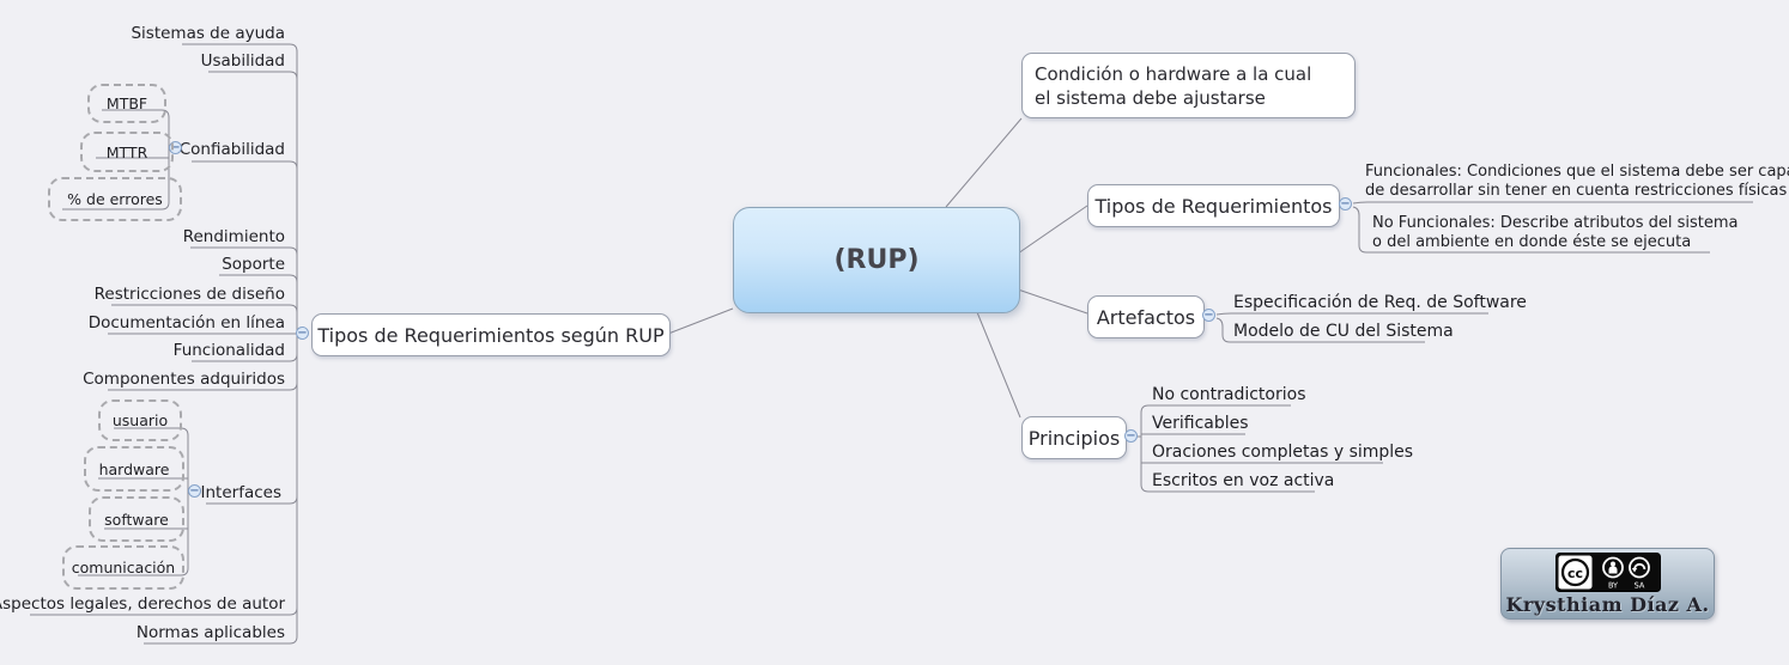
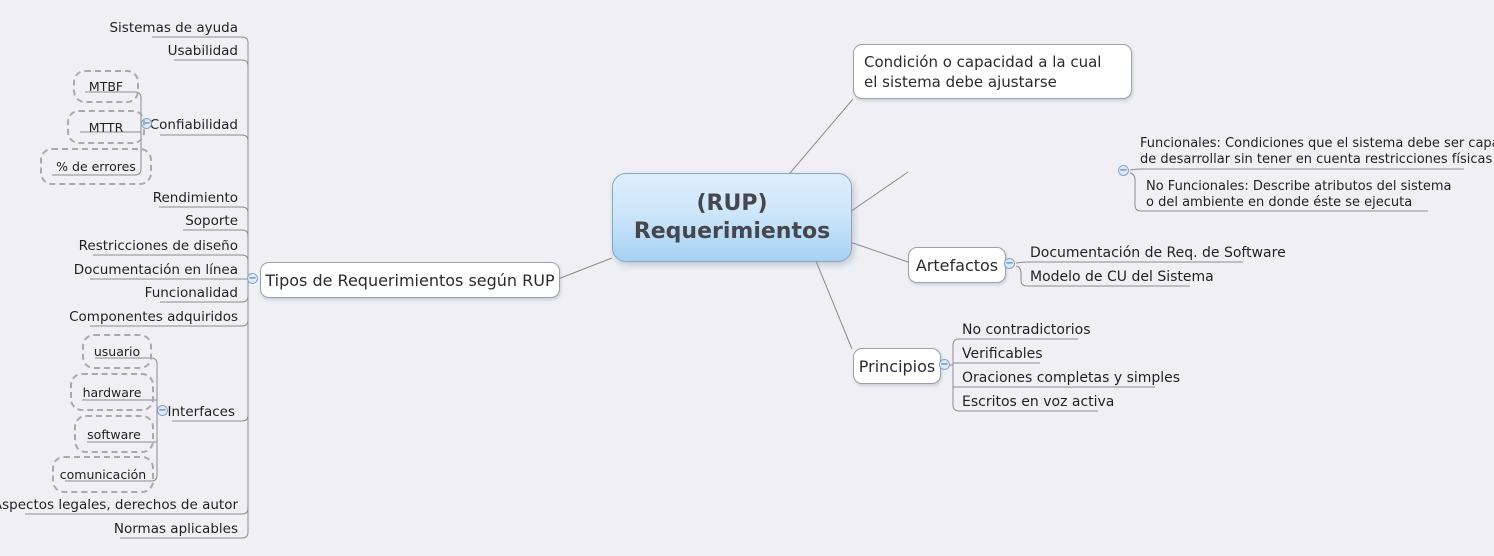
  (RUP)
+ Requerimientos
  Tipos de Requerimientos según RUP
  −
  Sistemas de ayuda
  Usabilidad
  Confiabilidad
  Rendimiento
  Soporte
  Restricciones de diseño
  Documentación en línea
  Funcionalidad
  Componentes adquiridos
  Interfaces
  spectos legales, derechos de autor
  Normas aplicables
  −
  MTBF
  MTTR
  % de errores
  −
  usuario
  hardware
  software
  comunicación
- Condición o hardware a la cual
+ Condición o capacidad a la cual
  el sistema debe ajustarse
- Tipos de Requerimientos
  −
  Funcionales: Condiciones que el sistema debe ser cap
  de desarrollar sin tener en cuenta restricciones físicas
  No Funcionales: Describe atributos del sistema
  o del ambiente en donde éste se ejecuta
  Artefactos
  −
- Especificación de Req. de Software
+ Documentación de Req. de Software
  Modelo de CU del Sistema
  Principios
  −
  No contradictorios
  Verificables
  Oraciones completas y simples
  Escritos en voz activa
- cc
- BY
- SA
- Krysthiam Díaz A.
